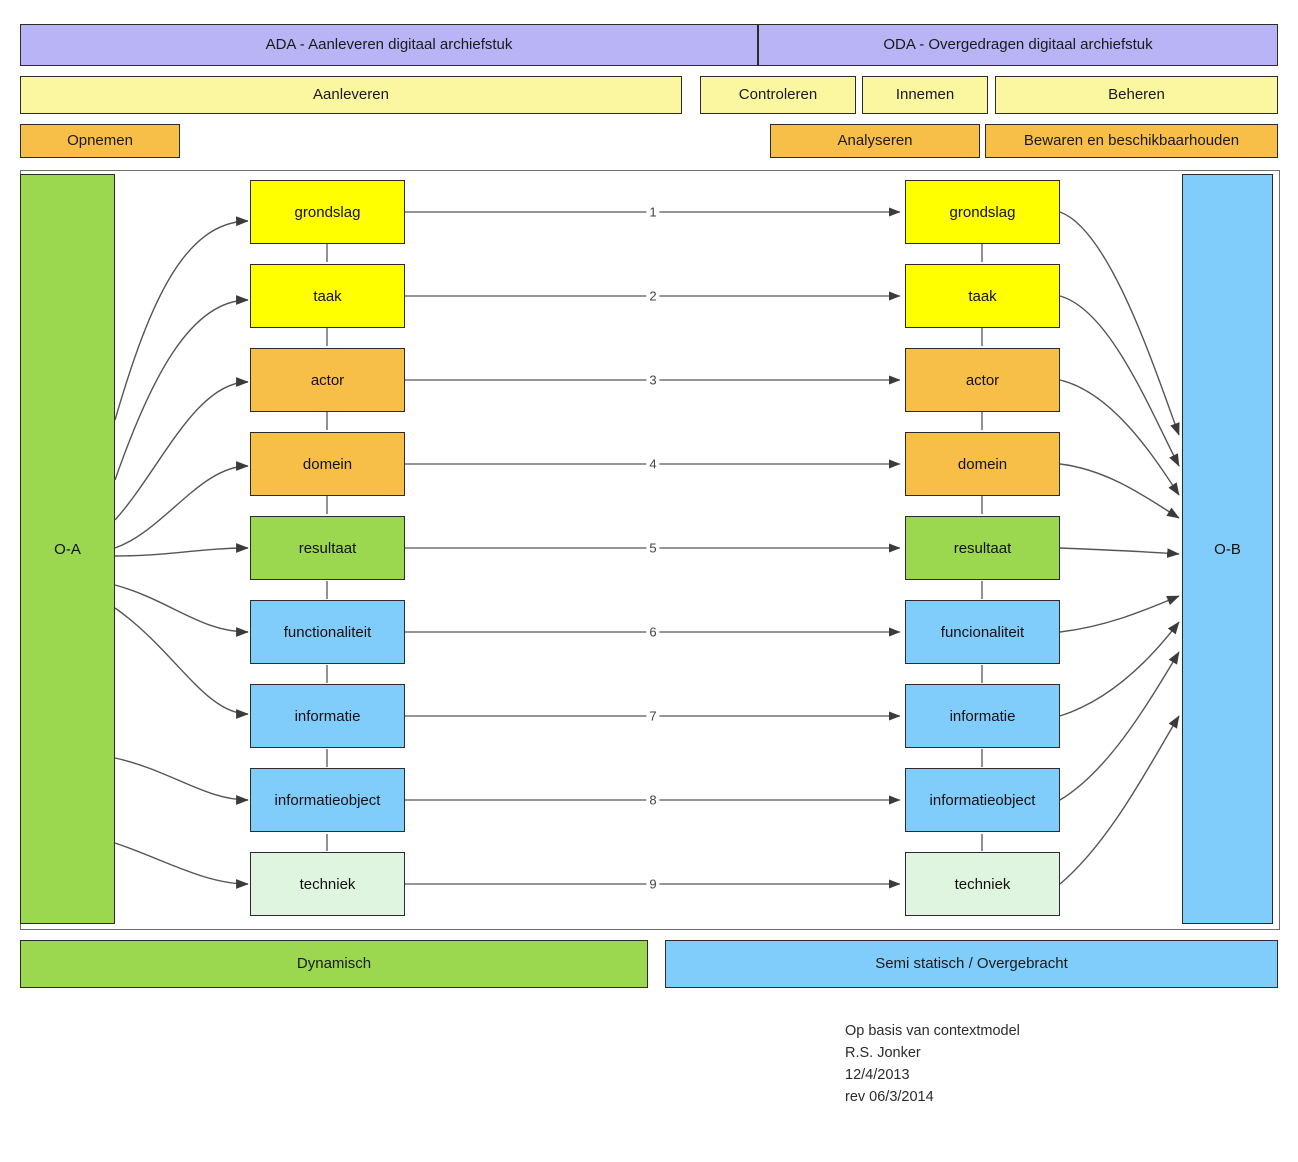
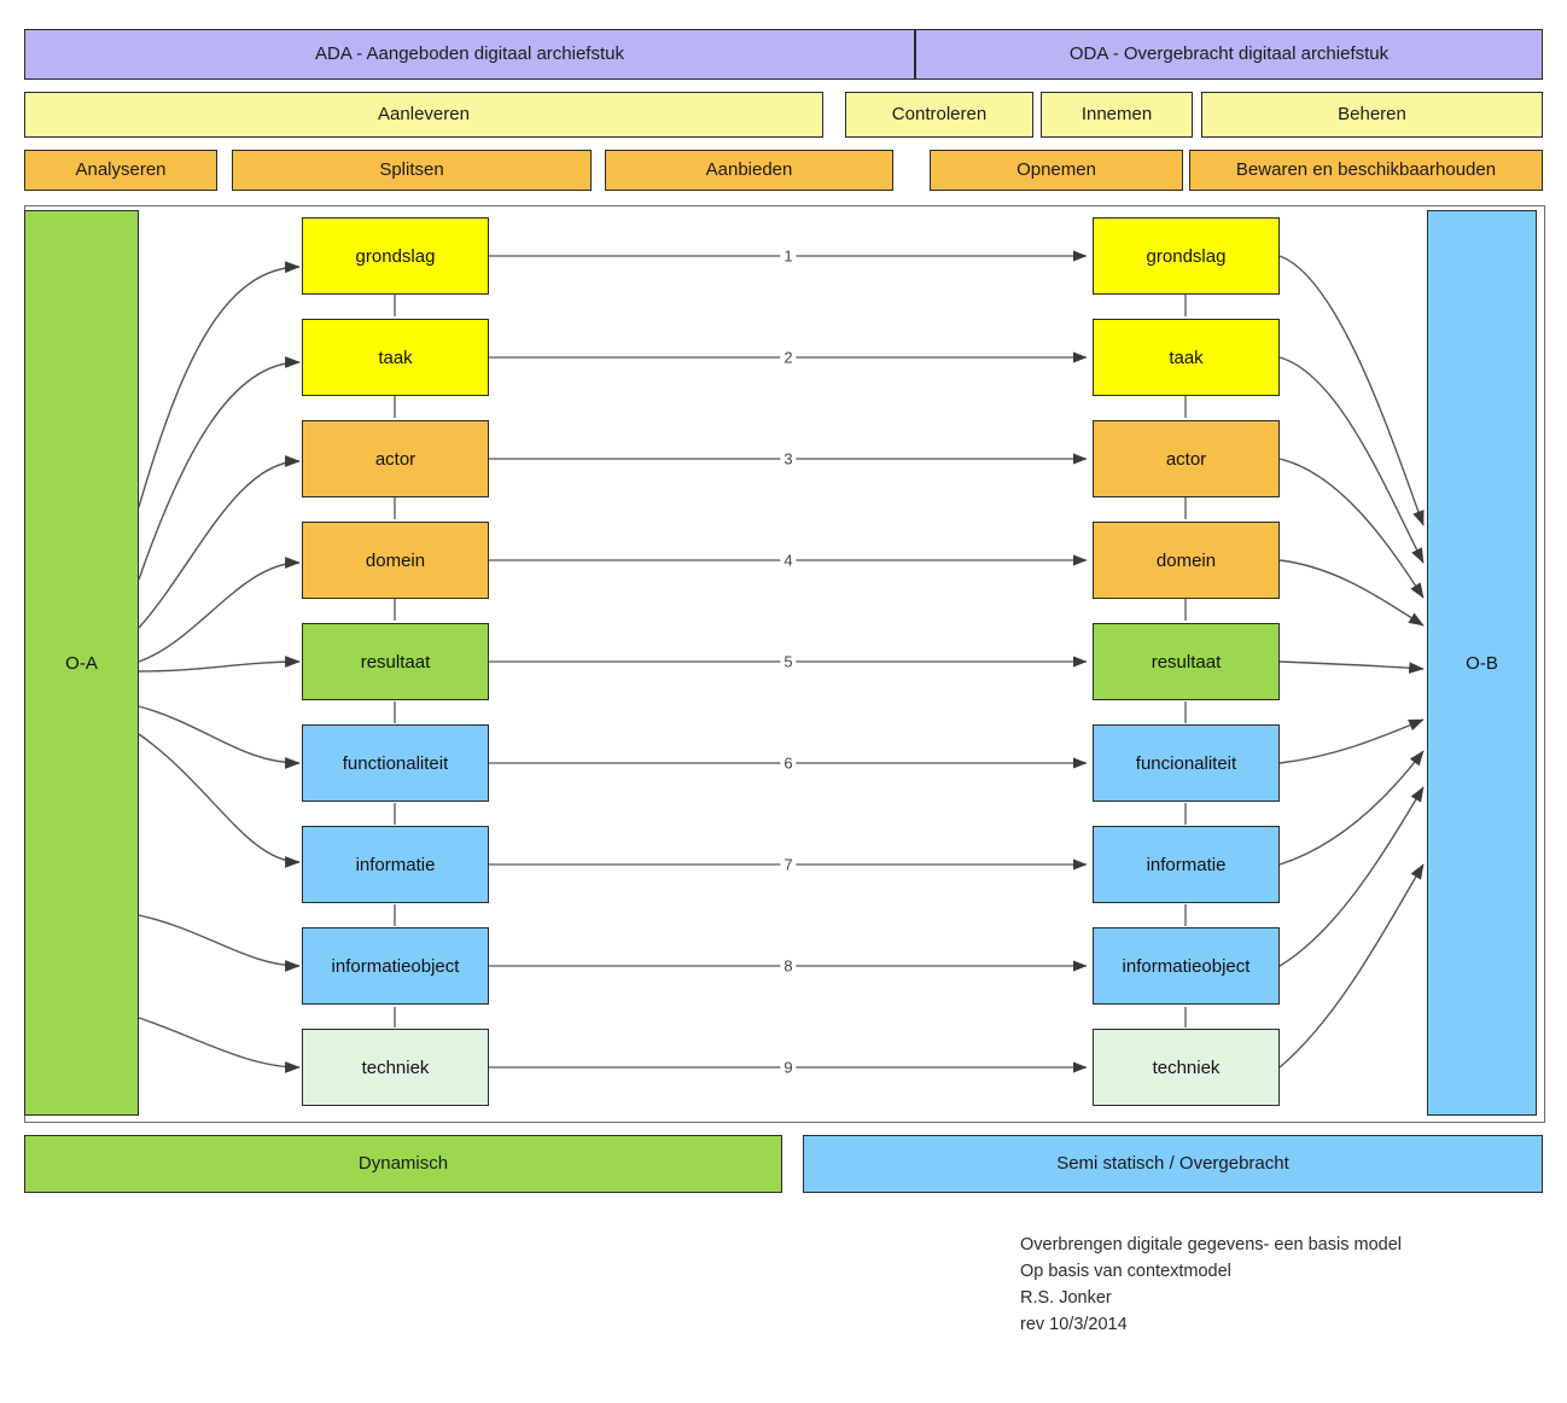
- ADA - Aanleveren digitaal archiefstuk
+ ADA - Aangeboden digitaal archiefstuk
- ODA - Overgedragen digitaal archiefstuk
+ ODA - Overgebracht digitaal archiefstuk
  Aanleveren
  Controleren
  Innemen
  Beheren
- Opnemen
+ Analyseren
+ Splitsen
+ Aanbieden
- Analyseren
+ Opnemen
  Bewaren en beschikbaarhouden
  O-A
  O-B
  grondslag
  taak
  actor
  domein
  resultaat
  functionaliteit
  informatie
  informatieobject
  techniek
  grondslag
  taak
  actor
  domein
  resultaat
  funcionaliteit
  informatie
  informatieobject
  techniek
  1
  2
  3
  4
  5
  6
  7
  8
  9
  Dynamisch
  Semi statisch / Overgebracht
+ Overbrengen digitale gegevens- een basis model
  Op basis van contextmodel
  R.S. Jonker
- 12/4/2013
- rev 06/3/2014
+ rev 10/3/2014
